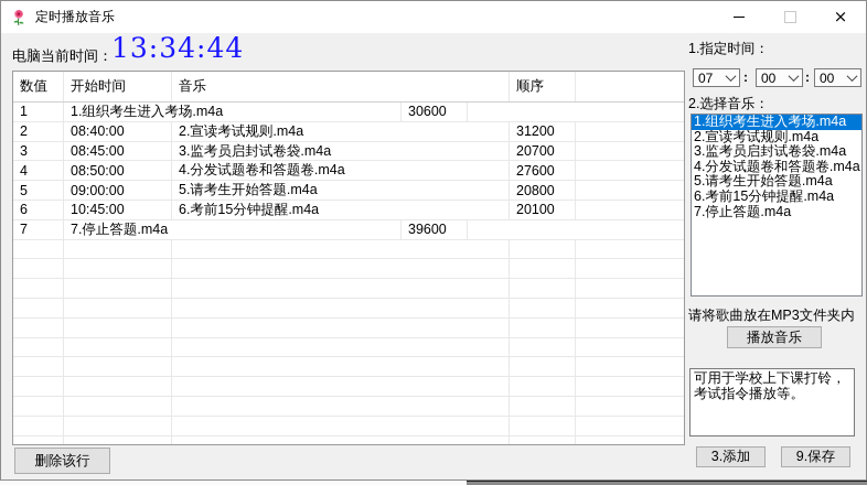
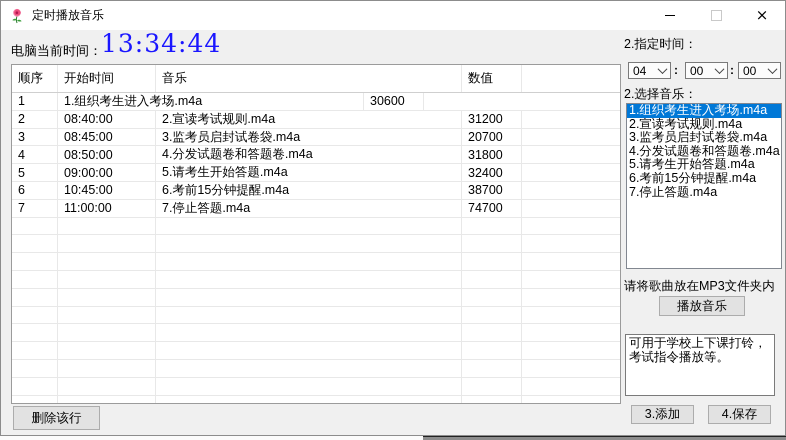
  定时播放音乐
  ×
  电脑当前时间：
  13:34:44
- 数值
+ 顺序
  开始时间
  音乐
- 顺序
+ 数值
  1
  1.组织考生进入考场.m4a
  30600
  2
  08:40:00
  2.宣读考试规则.m4a
  31200
  3
  08:45:00
  3.监考员启封试卷袋.m4a
  20700
  4
  08:50:00
  4.分发试题卷和答题卷.m4a
- 27600
+ 31800
  5
  09:00:00
  5.请考生开始答题.m4a
- 20800
+ 32400
  6
  10:45:00
  6.考前15分钟提醒.m4a
- 20100
+ 38700
  7
+ 11:00:00
  7.停止答题.m4a
- 39600
+ 74700
  删除该行
- 1.指定时间：
+ 2.指定时间：
- 07
+ 04
  :
  00
  :
  00
  2.选择音乐：
  1.组织考生进入考场.m4a
  2.宣读考试规则.m4a
  3.监考员启封试卷袋.m4a
  4.分发试题卷和答题卷.m4a
  5.请考生开始答题.m4a
  6.考前15分钟提醒.m4a
  7.停止答题.m4a
  请将歌曲放在MP3文件夹内
  播放音乐
  可用于学校上下课打铃，考试指令播放等。
  3.添加
- 9.保存
+ 4.保存
